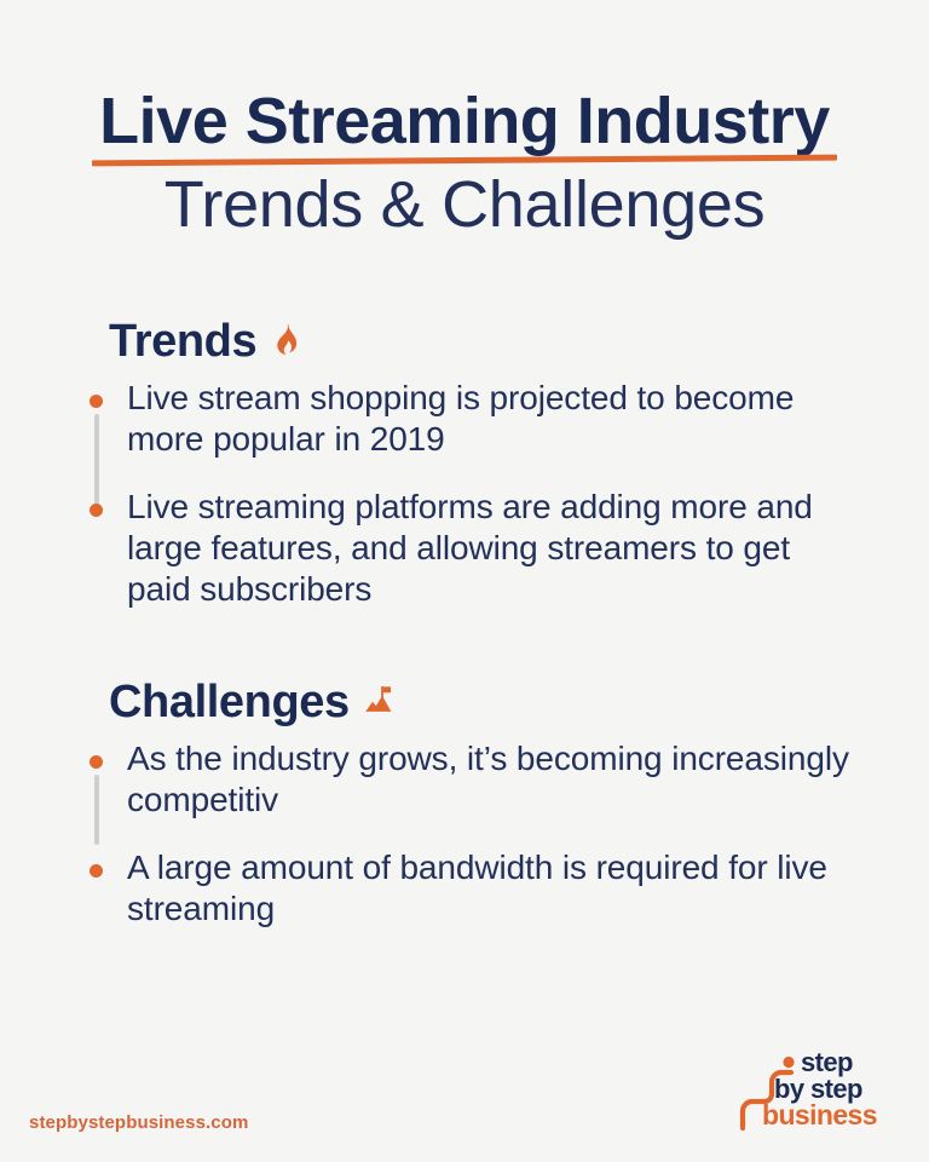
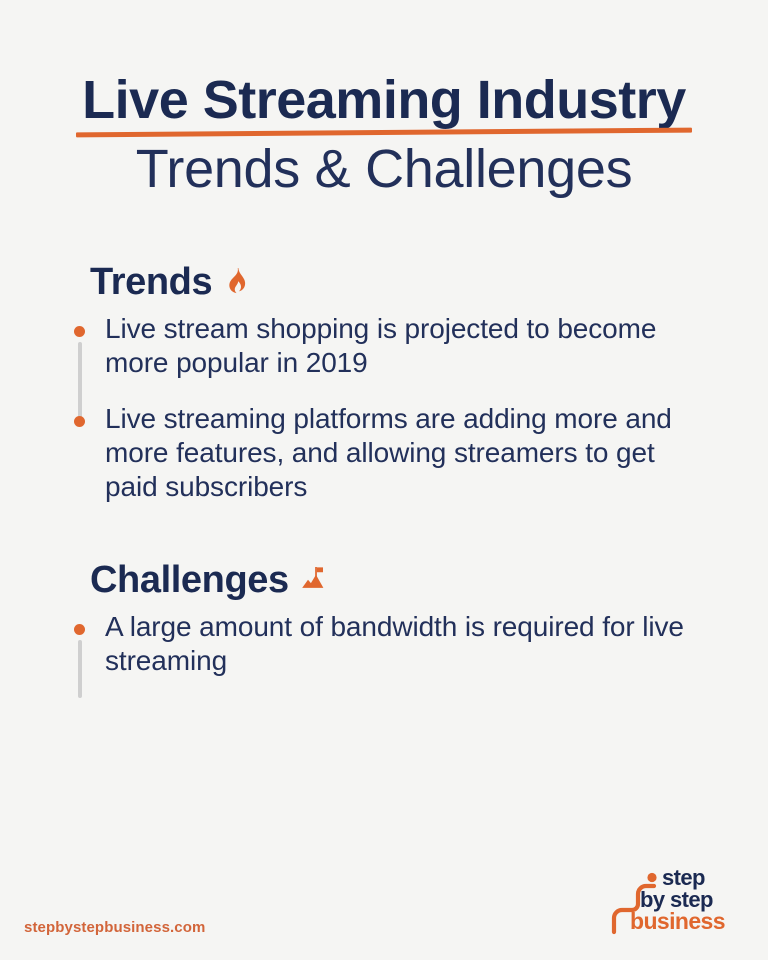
  Live Streaming Industry
  Trends & Challenges
  Trends
  Live stream shopping is projected to become more popular in 2019
- Live streaming platforms are adding more and large features, and allowing streamers to get paid subscribers
+ Live streaming platforms are adding more and more features, and allowing streamers to get paid subscribers
  Challenges
- As the industry grows, it’s becoming increasingly competitiv
  A large amount of bandwidth is required for live streaming
  stepbystepbusiness.com
  step
  by
  step
  business
